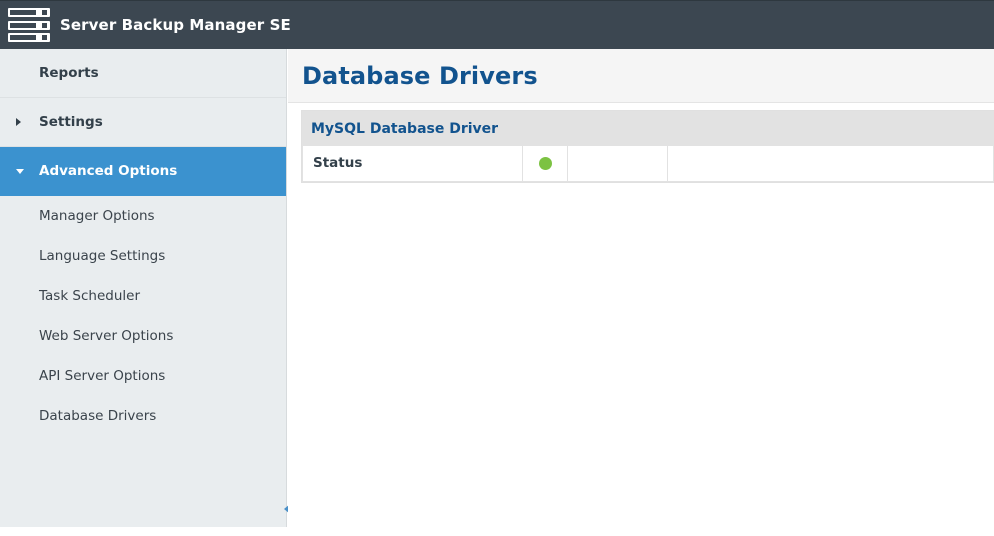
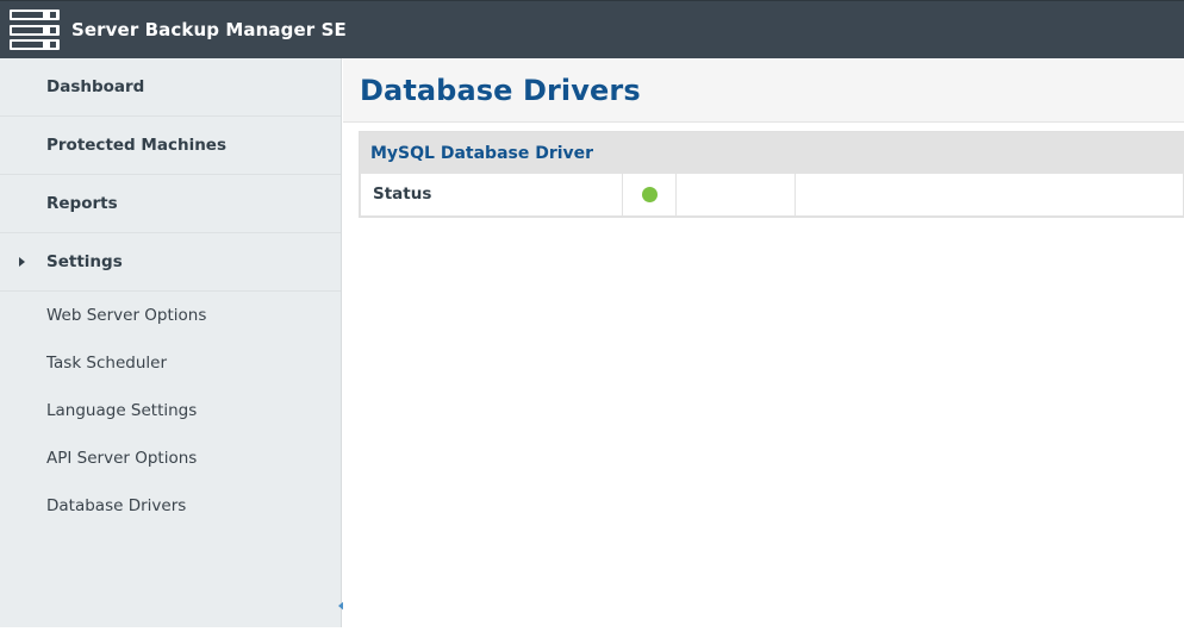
  Server Backup Manager SE
+ Dashboard
+ Protected Machines
  Reports
  Settings
- Advanced Options
- Manager Options
- Language Settings
+ Web Server Options
  Task Scheduler
- Web Server Options
+ Language Settings
  API Server Options
  Database Drivers
  Database Drivers
  MySQL Database Driver
  Status
